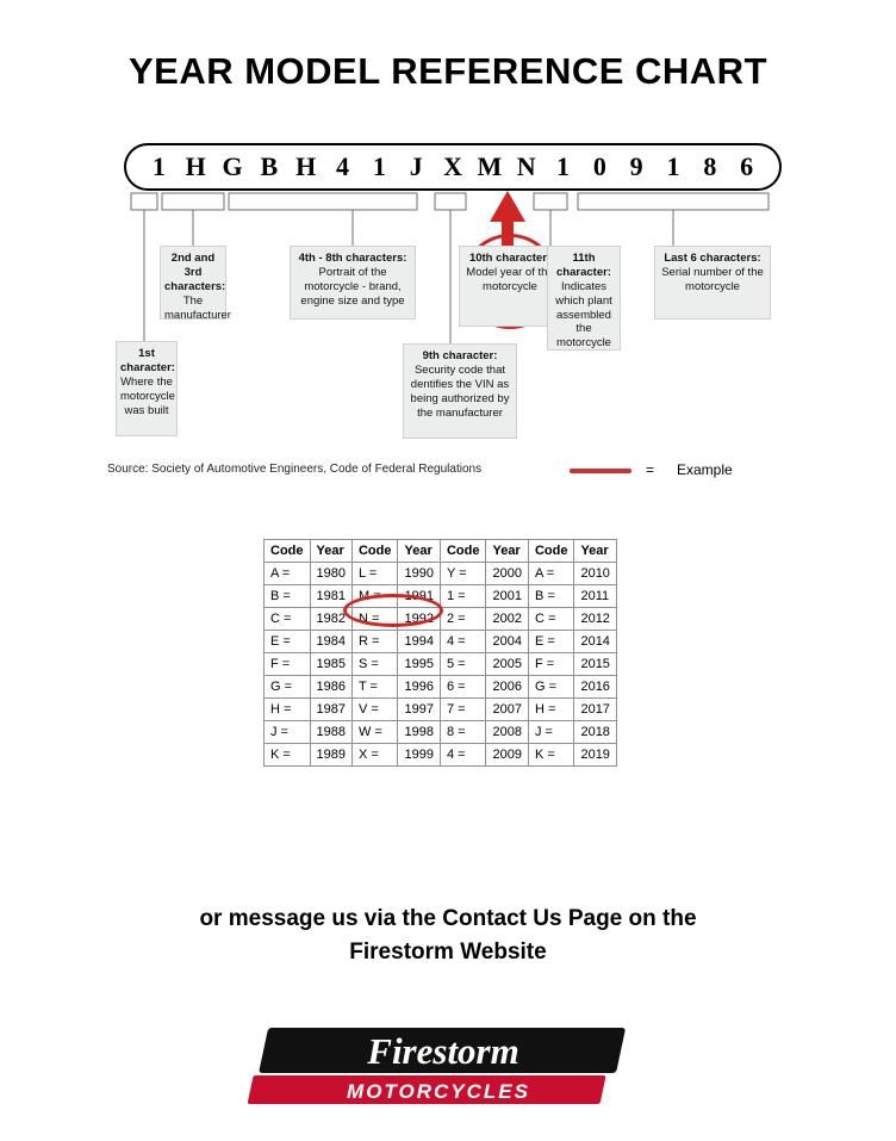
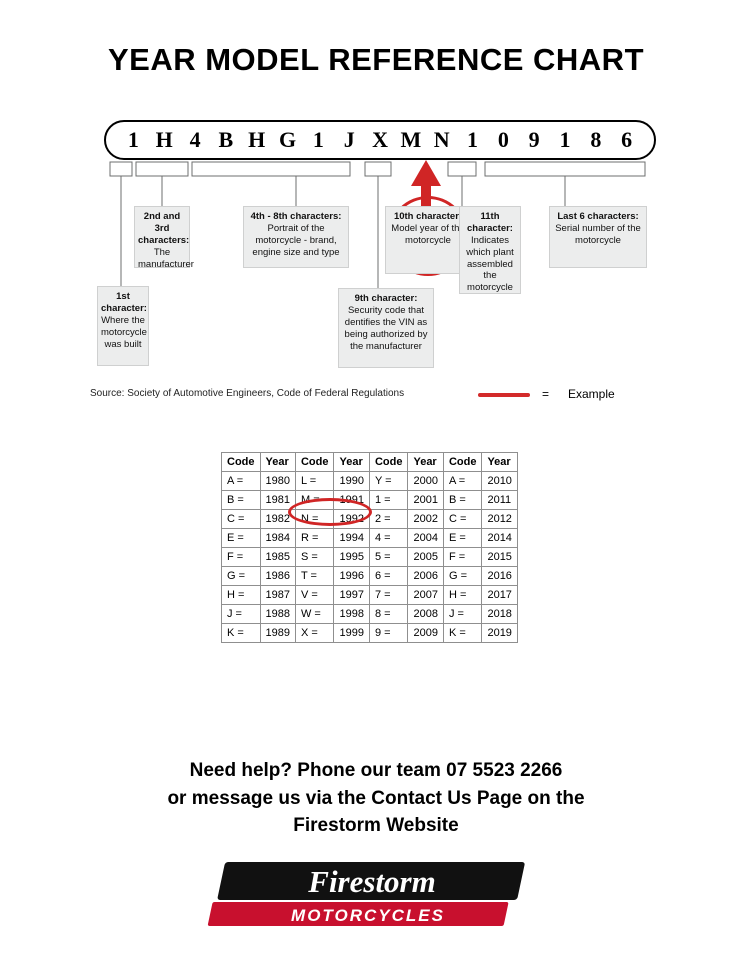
  YEAR MODEL REFERENCE CHART
  1
  H
- G
+ 4
  B
  H
- 4
+ G
  1
  J
  X
  M
  N
  1
  0
  9
  1
  8
  6
  1st character:
  Where the motorcycle was built
  2nd and 3rd characters:
  The manufacturer
  4th - 8th characters:
  Portrait of the motorcycle - brand, engine size and type
  9th character:
  Security code that dentifies the VIN as being authorized by the manufacturer
  10th character
  Model year of th motorcycle
  11th character:
  Indicates which plant assembled the motorcycle
  Last 6 characters:
  Serial number of the motorcycle
  Source: Society of Automotive Engineers, Code of Federal Regulations
  =
  Example
  Code	Year	Code	Year	Code	Year	Code	Year
  A =	1980	L =	1990	Y =	2000	A =	2010
  B =	1981	M =	1991	1 =	2001	B =	2011
  C =	1982	N =	1992	2 =	2002	C =	2012
  E =	1984	R =	1994	4 =	2004	E =	2014
  F =	1985	S =	1995	5 =	2005	F =	2015
  G =	1986	T =	1996	6 =	2006	G =	2016
  H =	1987	V =	1997	7 =	2007	H =	2017
  J =	1988	W =	1998	8 =	2008	J =	2018
- K =	1989	X =	1999	4 =	2009	K =	2019
+ K =	1989	X =	1999	9 =	2009	K =	2019
+ Need help? Phone our team 07 5523 2266
  or message us via the Contact Us Page on the
  Firestorm Website
  Firestorm
  MOTORCYCLES
